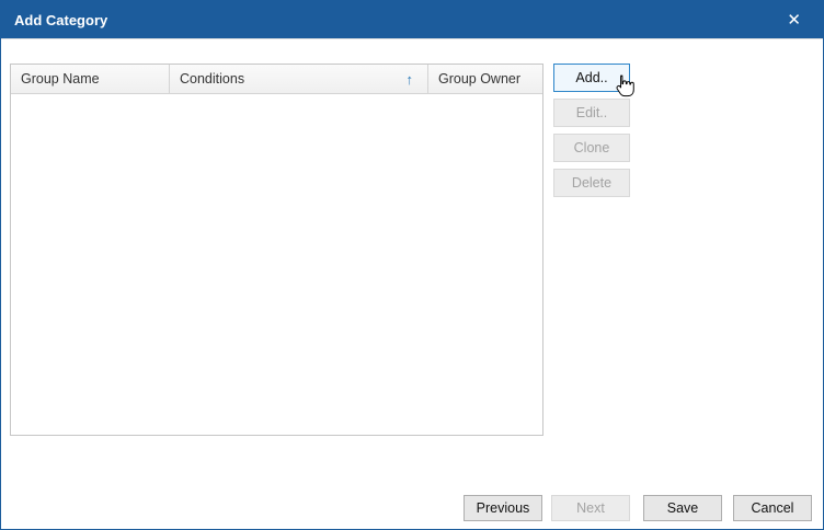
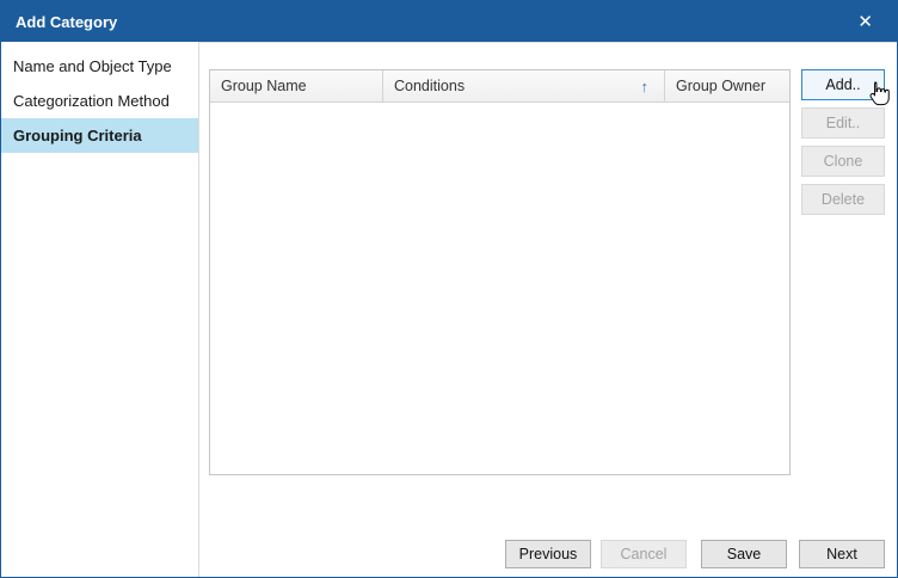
  Add Category
  ✕
+ Name and Object Type
+ Categorization Method
+ Grouping Criteria
  Group Name
  Conditions
  ↑
  Group Owner
  Add..
  Edit..
  Clone
  Delete
  Previous
- Next
+ Cancel
  Save
- Cancel
+ Next
